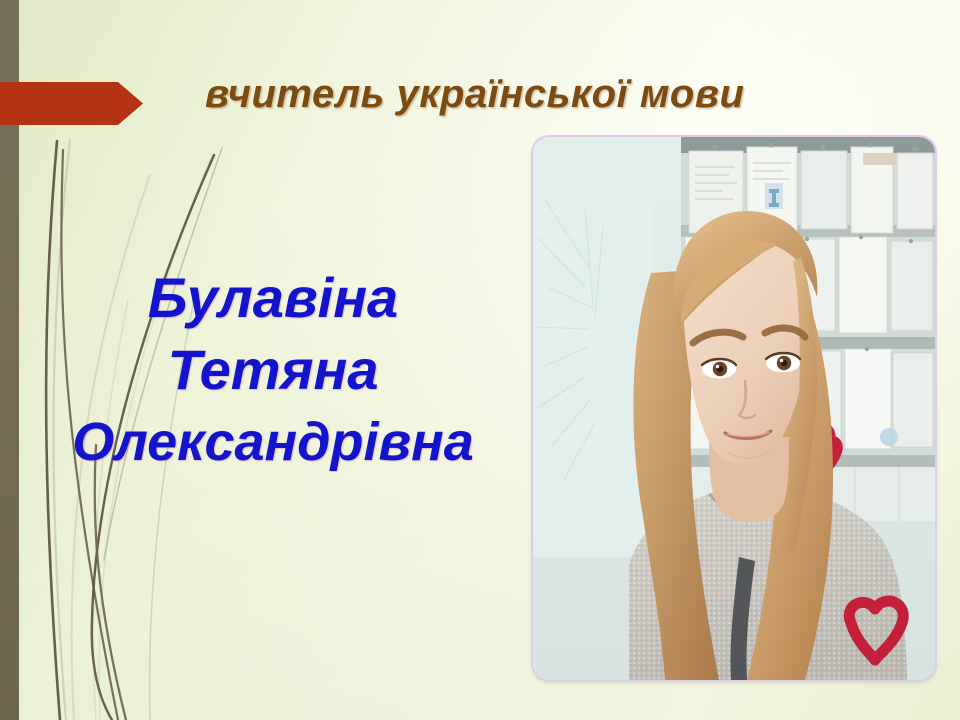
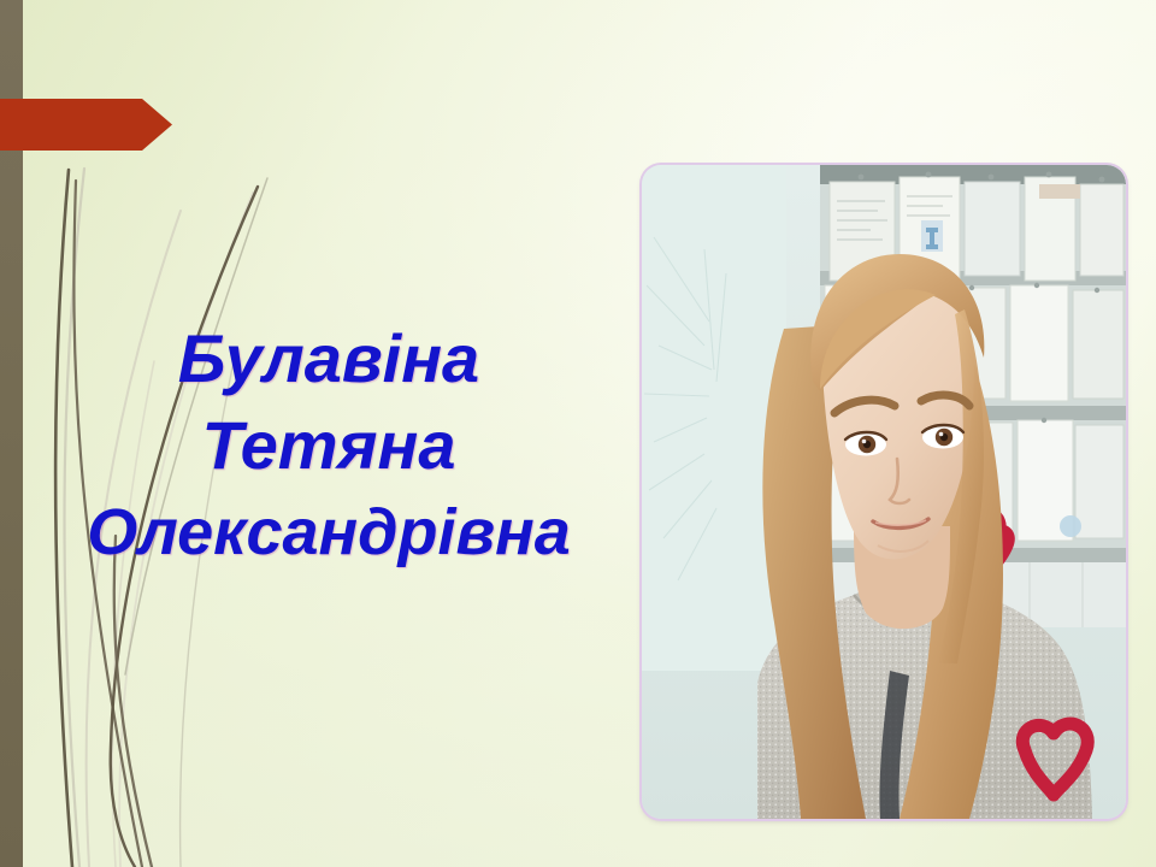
- вчитель української мови
  Булавіна
  Тетяна
  Олександрівна
